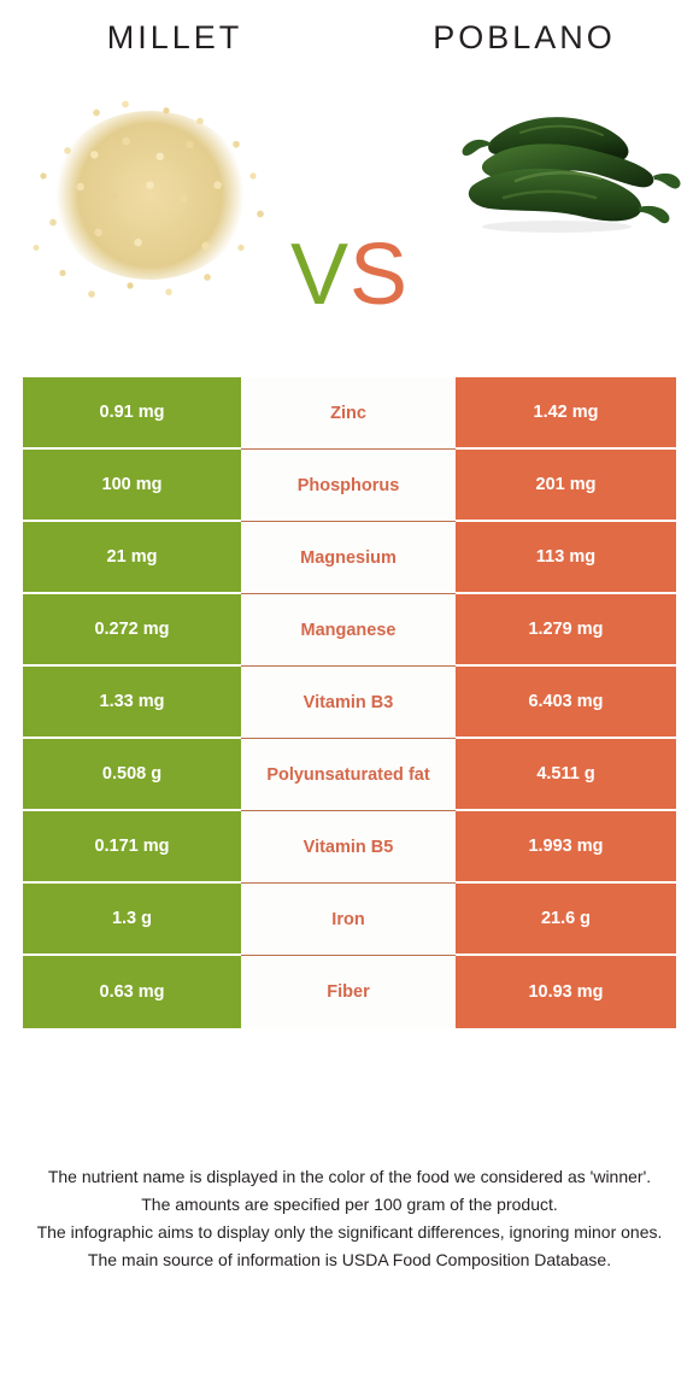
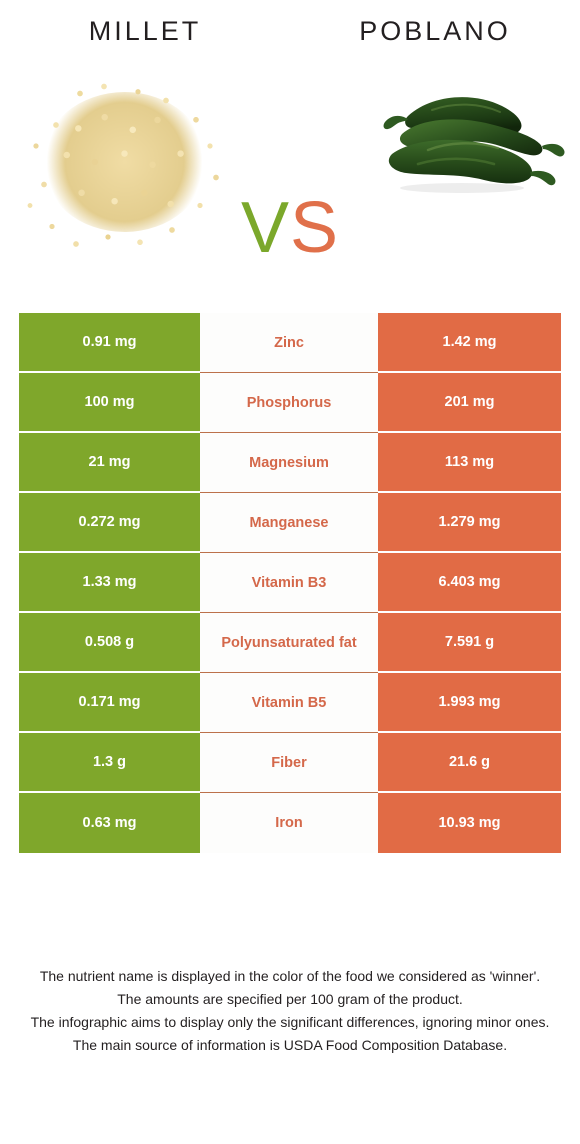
  MILLET
  POBLANO
  VS
  0.91 mg
  Zinc
  1.42 mg
  100 mg
  Phosphorus
  201 mg
  21 mg
  Magnesium
  113 mg
  0.272 mg
  Manganese
  1.279 mg
  1.33 mg
  Vitamin B3
  6.403 mg
  0.508 g
  Polyunsaturated fat
- 4.511 g
+ 7.591 g
  0.171 mg
  Vitamin B5
  1.993 mg
  1.3 g
- Iron
+ Fiber
  21.6 g
  0.63 mg
- Fiber
+ Iron
  10.93 mg
  The nutrient name is displayed in the color of the food we considered as 'winner'.
  The amounts are specified per 100 gram of the product.
  The infographic aims to display only the significant differences, ignoring minor ones.
  The main source of information is USDA Food Composition Database.
